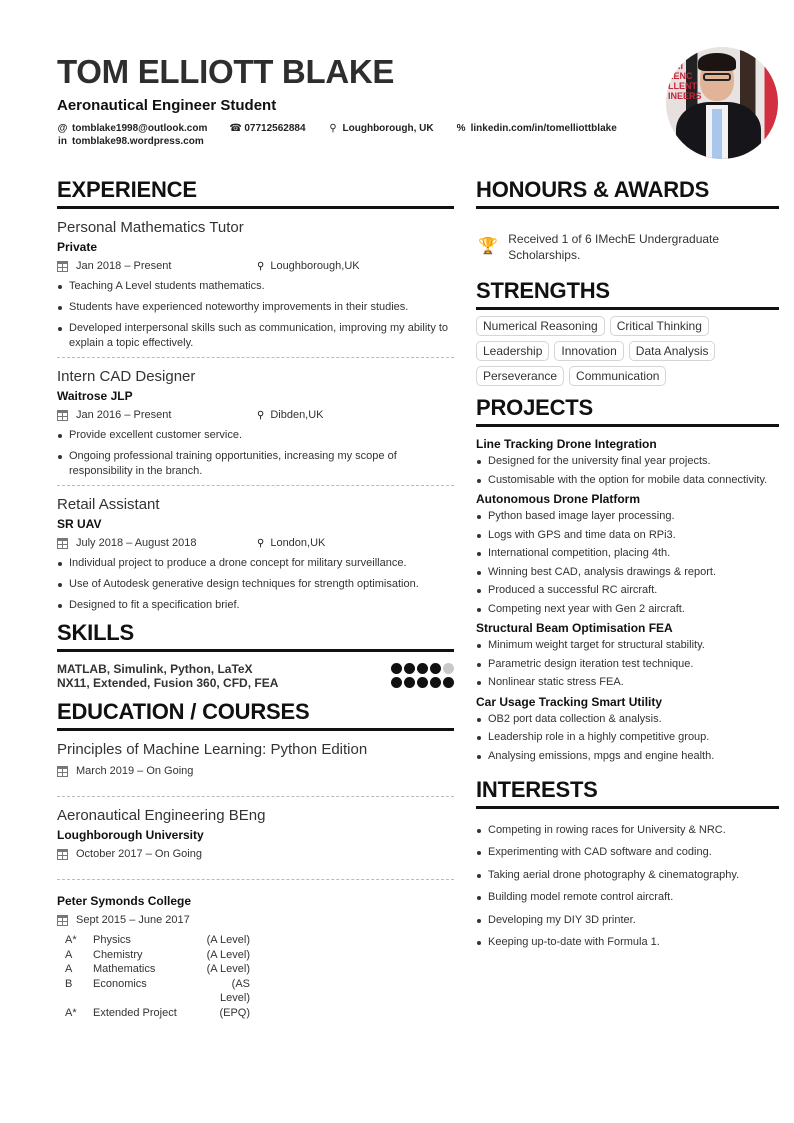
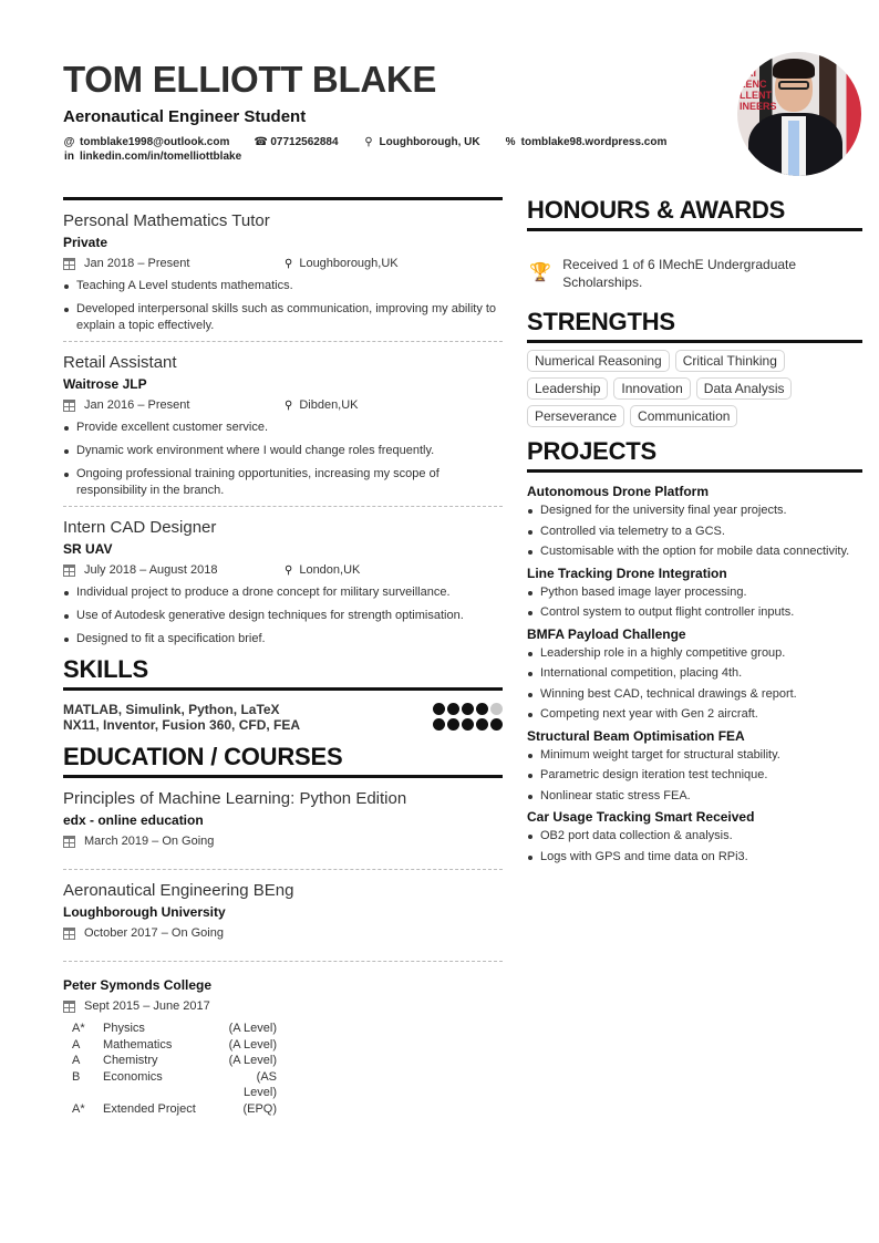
  TOM ELLIOTT BLAKE
  Aeronautical Engineer Student
  @
  tomblake1998@outlook.com
  ☎
  07712562884
  ⚲
  Loughborough, UK
  %
- linkedin.com/in/tomelliottblake
+ tomblake98.wordpress.com
  in
- tomblake98.wordpress.com
+ linkedin.com/in/tomelliottblake
  ERI
  LENC
  LLENT
  INEERS
- EXPERIENCE
  Personal Mathematics Tutor
  Private
  Jan 2018 – Present
  ⚲
  Loughborough,UK
  Teaching A Level students mathematics.
- Students have experienced noteworthy improvements in their studies.
  Developed interpersonal skills such as communication, improving my ability to explain a topic effectively.
- Intern CAD Designer
+ Retail Assistant
  Waitrose JLP
  Jan 2016 – Present
  ⚲
  Dibden,UK
  Provide excellent customer service.
+ Dynamic work environment where I would change roles frequently.
  Ongoing professional training opportunities, increasing my scope of responsibility in the branch.
- Retail Assistant
+ Intern CAD Designer
  SR UAV
  July 2018 – August 2018
  ⚲
  London,UK
  Individual project to produce a drone concept for military surveillance.
  Use of Autodesk generative design techniques for strength optimisation.
  Designed to fit a specification brief.
  SKILLS
  MATLAB, Simulink, Python, LaTeX
- NX11, Extended, Fusion 360, CFD, FEA
+ NX11, Inventor, Fusion 360, CFD, FEA
  EDUCATION / COURSES
  Principles of Machine Learning: Python Edition
+ edx - online education
  March 2019 – On Going
  Aeronautical Engineering BEng
  Loughborough University
  October 2017 – On Going
  Peter Symonds College
  Sept 2015 – June 2017
  A*
  Physics
  (A Level)
  A
- Chemistry
+ Mathematics
  (A Level)
  A
- Mathematics
+ Chemistry
  (A Level)
  B
  Economics
  (AS Level)
  A*
  Extended Project
  (EPQ)
  HONOURS & AWARDS
  🏆
  Received 1 of 6 IMechE Undergraduate Scholarships.
  STRENGTHS
  Numerical Reasoning
  Critical Thinking
  Leadership
  Innovation
  Data Analysis
  Perseverance
  Communication
  PROJECTS
- Line Tracking Drone Integration
+ Autonomous Drone Platform
  Designed for the university final year projects.
+ Controlled via telemetry to a GCS.
  Customisable with the option for mobile data connectivity.
- Autonomous Drone Platform
+ Line Tracking Drone Integration
  Python based image layer processing.
+ Control system to output flight controller inputs.
+ BMFA Payload Challenge
- Logs with GPS and time data on RPi3.
+ Leadership role in a highly competitive group.
  International competition, placing 4th.
- Winning best CAD, analysis drawings & report.
+ Winning best CAD, technical drawings & report.
- Produced a successful RC aircraft.
  Competing next year with Gen 2 aircraft.
  Structural Beam Optimisation FEA
  Minimum weight target for structural stability.
  Parametric design iteration test technique.
  Nonlinear static stress FEA.
- Car Usage Tracking Smart Utility
+ Car Usage Tracking Smart Received
  OB2 port data collection & analysis.
- Leadership role in a highly competitive group.
+ Logs with GPS and time data on RPi3.
- Analysing emissions, mpgs and engine health.
- INTERESTS
- Competing in rowing races for University & NRC.
- Experimenting with CAD software and coding.
- Taking aerial drone photography & cinematography.
- Building model remote control aircraft.
- Developing my DIY 3D printer.
- Keeping up-to-date with Formula 1.
